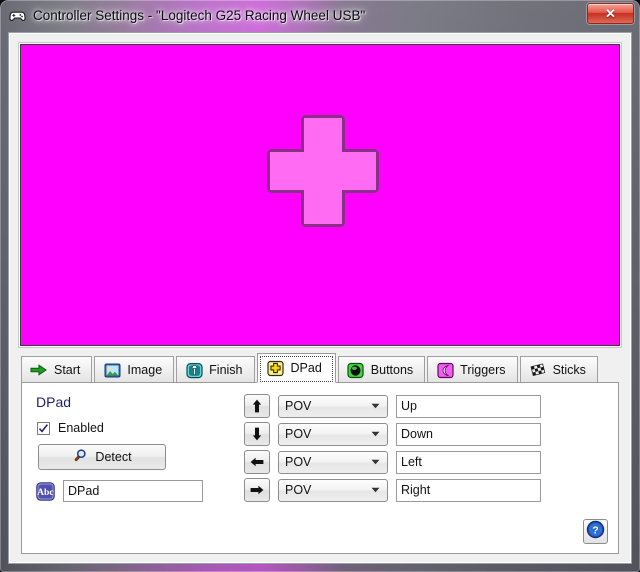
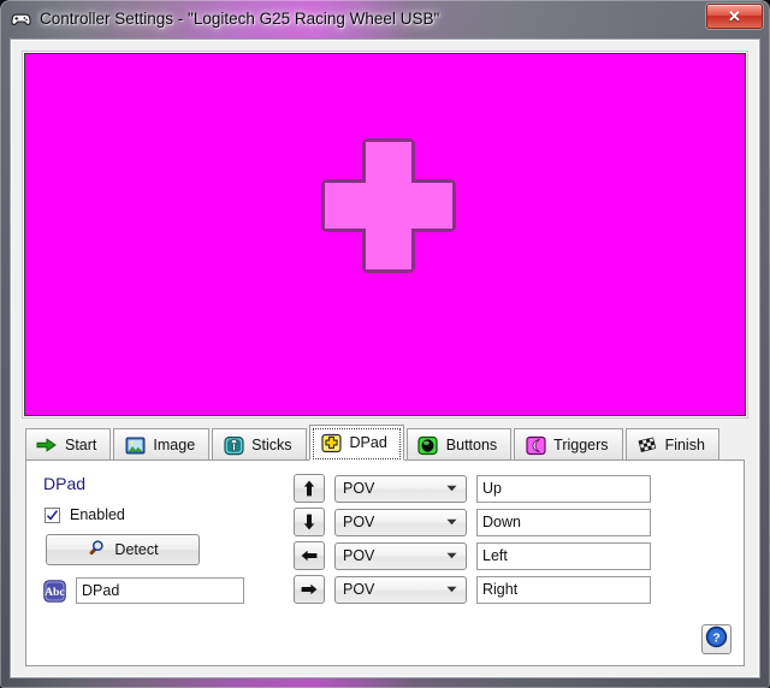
  Controller Settings - "Logitech G25 Racing Wheel USB"
  ✕
  Start
  Image
- Finish
+ Sticks
  DPad
  Buttons
  Triggers
- Sticks
+ Finish
  DPad
  Enabled
  Detect
  Abc
  DPad
  POV
  Up
  POV
  Down
  POV
  Left
  POV
  Right
  ?
